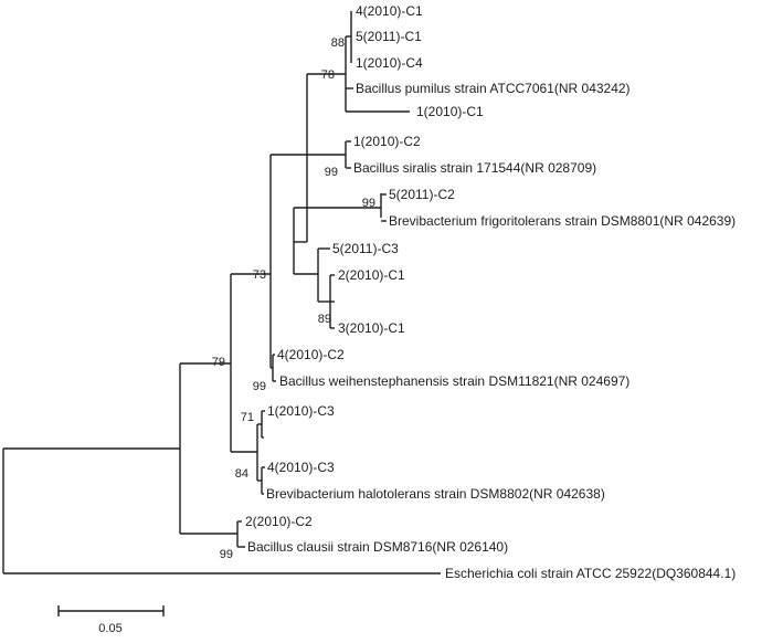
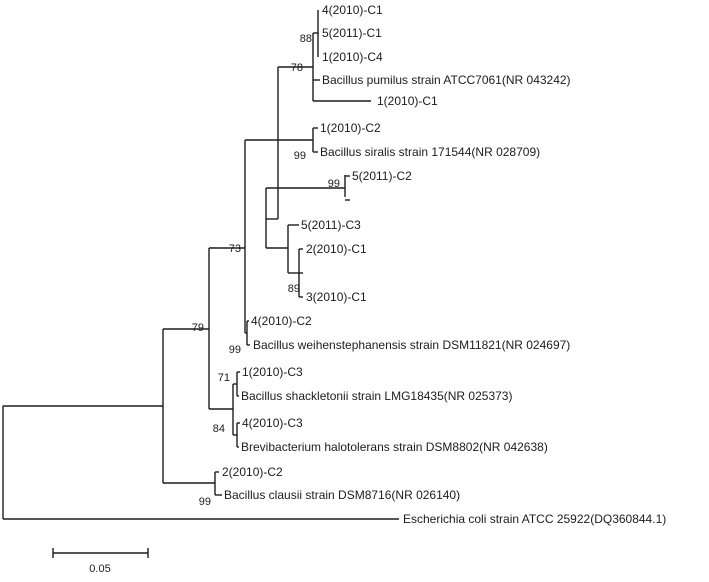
  4(2010)-C1
  5(2011)-C1
  1(2010)-C4
  Bacillus pumilus strain ATCC7061(NR 043242)
  1(2010)-C1
  1(2010)-C2
  Bacillus siralis strain 171544(NR 028709)
  5(2011)-C2
- Brevibacterium frigoritolerans strain DSM8801(NR 042639)
  5(2011)-C3
  2(2010)-C1
  3(2010)-C1
  4(2010)-C2
  Bacillus weihenstephanensis strain DSM11821(NR 024697)
  1(2010)-C3
+ Bacillus shackletonii strain LMG18435(NR 025373)
  4(2010)-C3
  Brevibacterium halotolerans strain DSM8802(NR 042638)
  2(2010)-C2
  Bacillus clausii strain DSM8716(NR 026140)
  Escherichia coli strain ATCC 25922(DQ360844.1)
  88
  78
  99
  99
  73
  89
  79
  99
  71
  84
  99
  0.05
